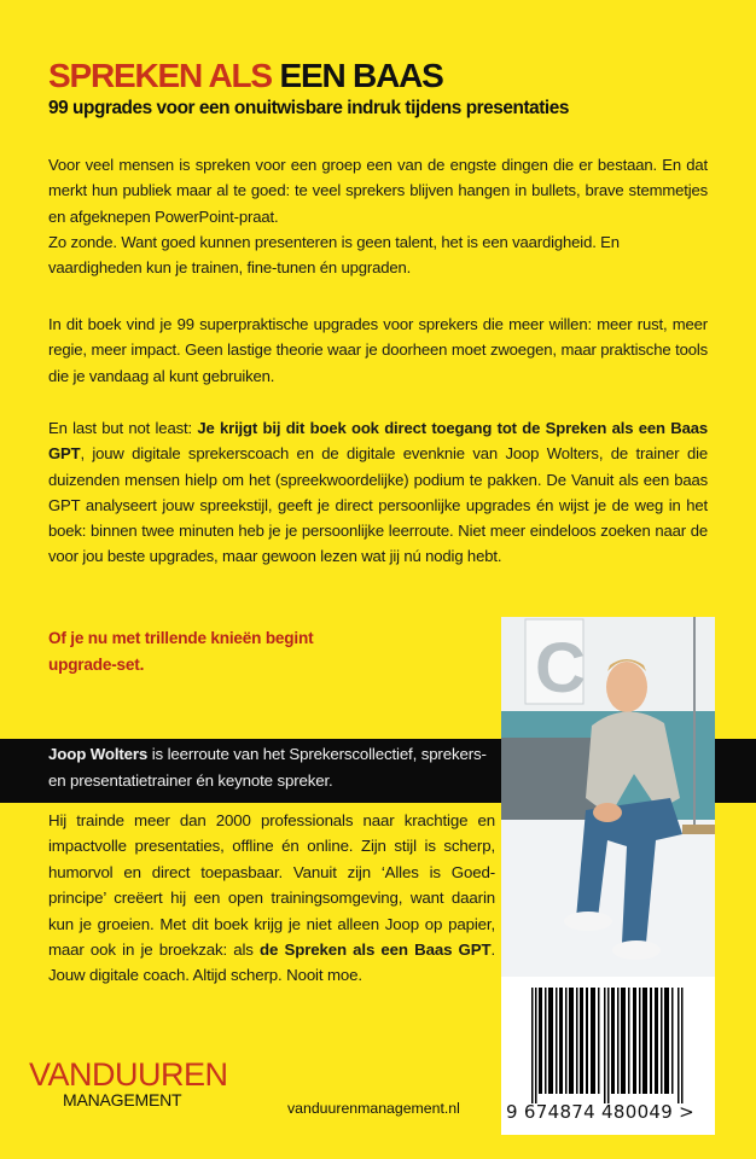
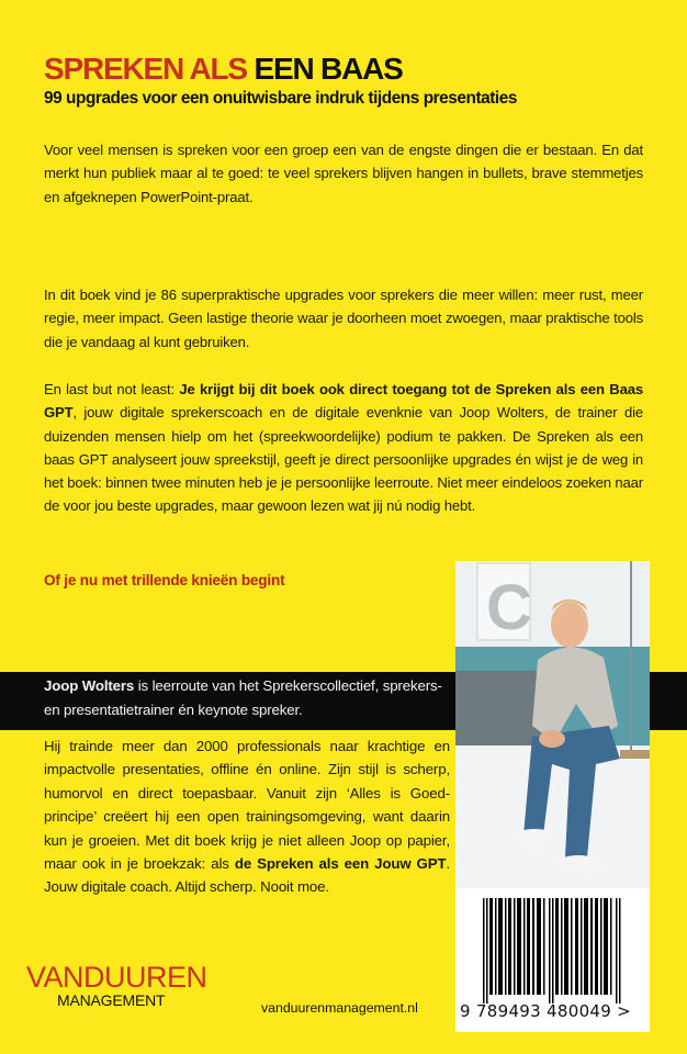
  SPREKEN ALS EEN BAAS
  99 upgrades voor een onuitwisbare indruk tijdens presentaties
  Voor veel mensen is spreken voor een groep een van de engste dingen die er bestaan. En dat merkt hun publiek maar al te goed: te veel sprekers blijven hangen in bullets, brave stemmetjes en afgeknepen PowerPoint-praat.
- Zo zonde. Want goed kunnen presenteren is geen talent, het is een vaardigheid. En vaardigheden kun je trainen, fine-tunen én upgraden.
- In dit boek vind je 99 superpraktische upgrades voor sprekers die meer willen: meer rust, meer regie, meer impact. Geen lastige theorie waar je doorheen moet zwoegen, maar praktische tools die je vandaag al kunt gebruiken.
+ In dit boek vind je 86 superpraktische upgrades voor sprekers die meer willen: meer rust, meer regie, meer impact. Geen lastige theorie waar je doorheen moet zwoegen, maar praktische tools die je vandaag al kunt gebruiken.
- En last but not least: Je krijgt bij dit boek ook direct toegang tot de Spreken als een Baas GPT, jouw digitale sprekerscoach en de digitale evenknie van Joop Wolters, de trainer die duizenden mensen hielp om het (spreekwoordelijke) podium te pakken. De Vanuit als een baas GPT analyseert jouw spreekstijl, geeft je direct persoonlijke upgrades én wijst je de weg in het boek: binnen twee minuten heb je je persoonlijke leerroute. Niet meer eindeloos zoeken naar de voor jou beste upgrades, maar gewoon lezen wat jij nú nodig hebt.
+ En last but not least: Je krijgt bij dit boek ook direct toegang tot de Spreken als een Baas GPT, jouw digitale sprekerscoach en de digitale evenknie van Joop Wolters, de trainer die duizenden mensen hielp om het (spreekwoordelijke) podium te pakken. De Spreken als een baas GPT analyseert jouw spreekstijl, geeft je direct persoonlijke upgrades én wijst je de weg in het boek: binnen twee minuten heb je je persoonlijke leerroute. Niet meer eindeloos zoeken naar de voor jou beste upgrades, maar gewoon lezen wat jij nú nodig hebt.
  Of je nu met trillende knieën begint
- upgrade-set.
  Joop Wolters is leerroute van het Sprekerscollectief, sprekers- en presentatietrainer én keynote spreker.
- Hij trainde meer dan 2000 professionals naar krachtige en impactvolle presentaties, offline én online. Zijn stijl is scherp, humorvol en direct toepasbaar. Vanuit zijn ‘Alles is Goed-principe’ creëert hij een open trainingsomgeving, want daarin kun je groeien. Met dit boek krijg je niet alleen Joop op papier, maar ook in je broekzak: als de Spreken als een Baas GPT. Jouw digitale coach. Altijd scherp. Nooit moe.
+ Hij trainde meer dan 2000 professionals naar krachtige en impactvolle presentaties, offline én online. Zijn stijl is scherp, humorvol en direct toepasbaar. Vanuit zijn ‘Alles is Goed-principe’ creëert hij een open trainingsomgeving, want daarin kun je groeien. Met dit boek krijg je niet alleen Joop op papier, maar ook in je broekzak: als de Spreken als een Jouw GPT. Jouw digitale coach. Altijd scherp. Nooit moe.
  C
- 9 674874 480049 >
+ 9 789493 480049 >
  VANDUUREN
  MANAGEMENT
  vanduurenmanagement.nl
